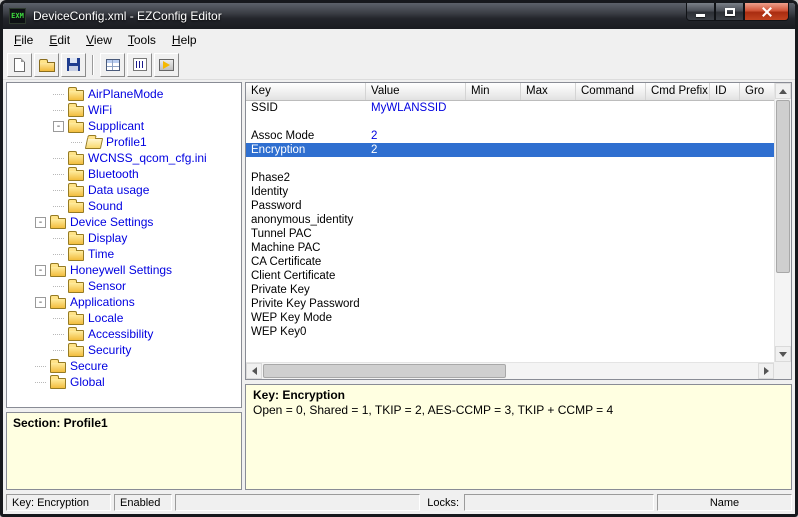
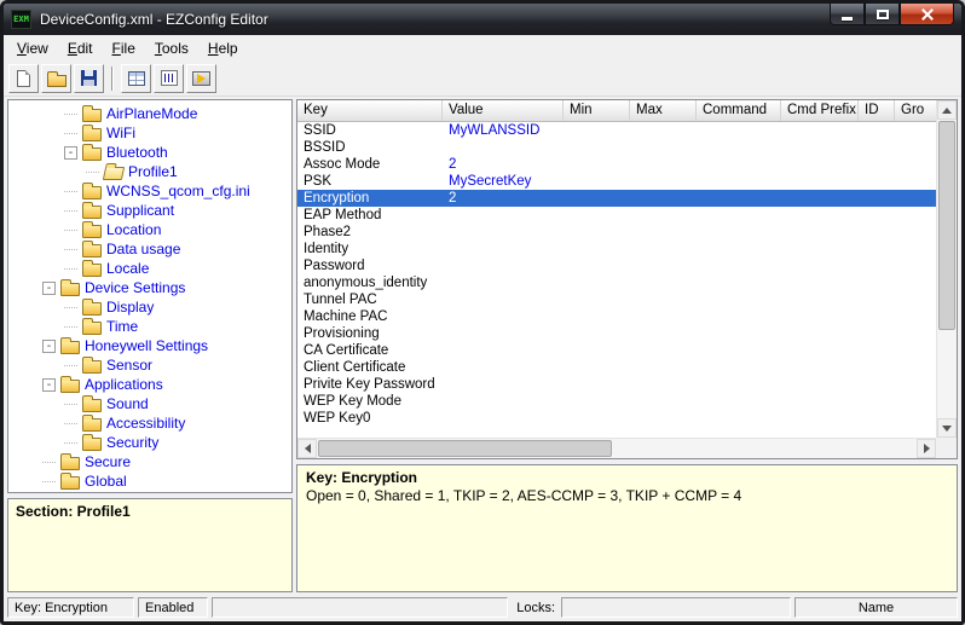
  EXM
  DeviceConfig.xml - EZConfig Editor
- File
+ View
  Edit
- View
+ File
  Tools
  Help
  AirPlaneMode
  WiFi
  -
- Supplicant
+ Bluetooth
  Profile1
  WCNSS_qcom_cfg.ini
- Bluetooth
+ Supplicant
+ Location
  Data usage
- Sound
+ Locale
  -
  Device Settings
  Display
  Time
  -
  Honeywell Settings
  Sensor
  -
  Applications
- Locale
+ Sound
  Accessibility
  Security
  Secure
  Global
  Section: Profile1
  Key
  Value
  Min
  Max
  Command
  Cmd Prefix
  ID
  Gro
  SSID
  MyWLANSSID
+ BSSID
  Assoc Mode
  2
+ PSK
+ MySecretKey
  Encryption
  2
+ EAP Method
  Phase2
  Identity
  Password
  anonymous_identity
  Tunnel PAC
  Machine PAC
+ Provisioning
  CA Certificate
  Client Certificate
- Private Key
  Privite Key Password
  WEP Key Mode
  WEP Key0
  Key: Encryption
  Open = 0, Shared = 1, TKIP = 2, AES-CCMP = 3, TKIP + CCMP = 4
  Key: Encryption
  Enabled
  Locks:
  Name
